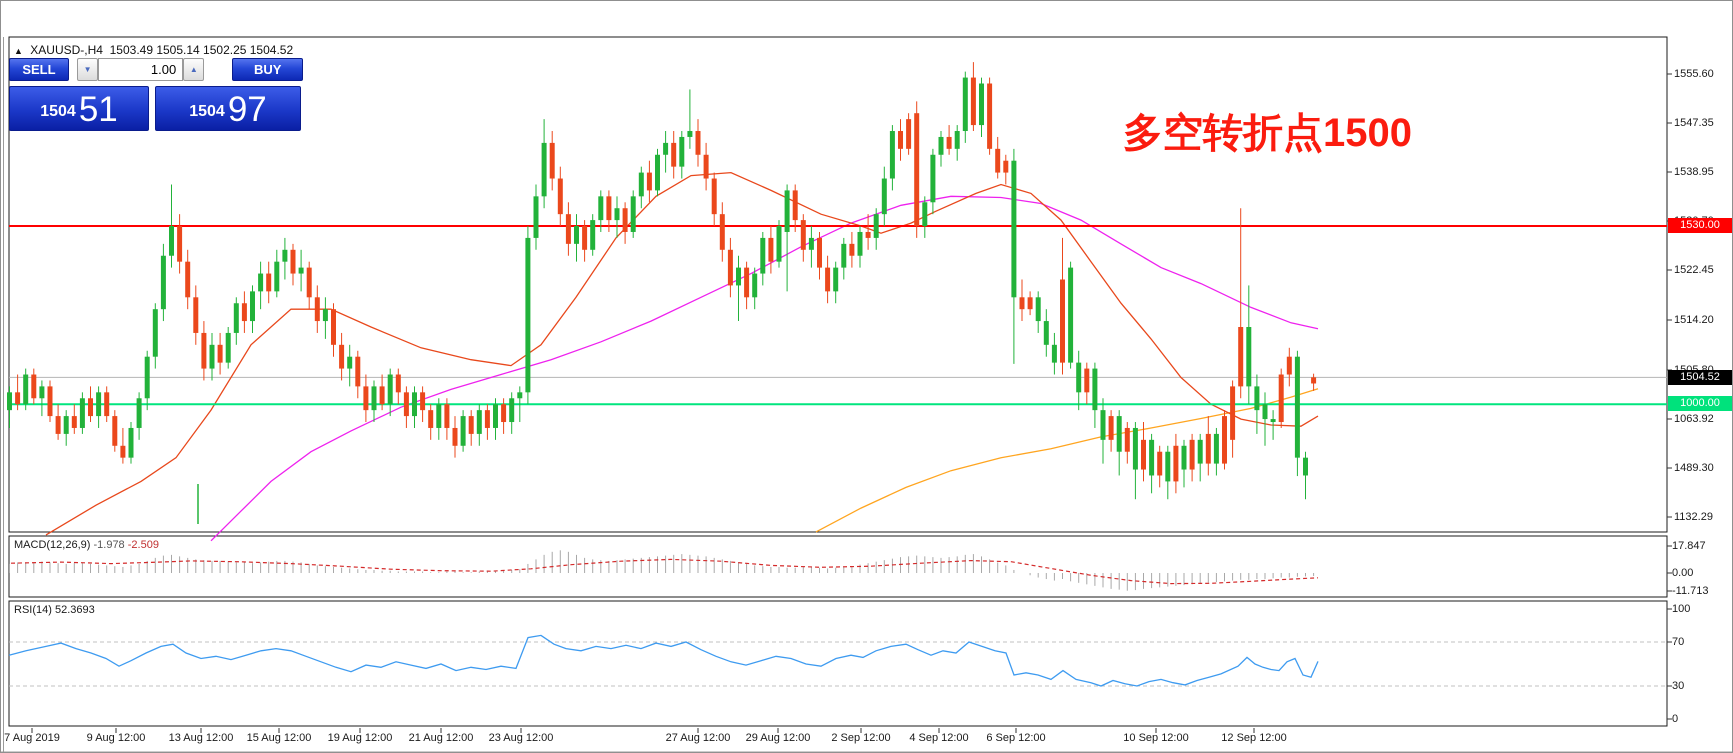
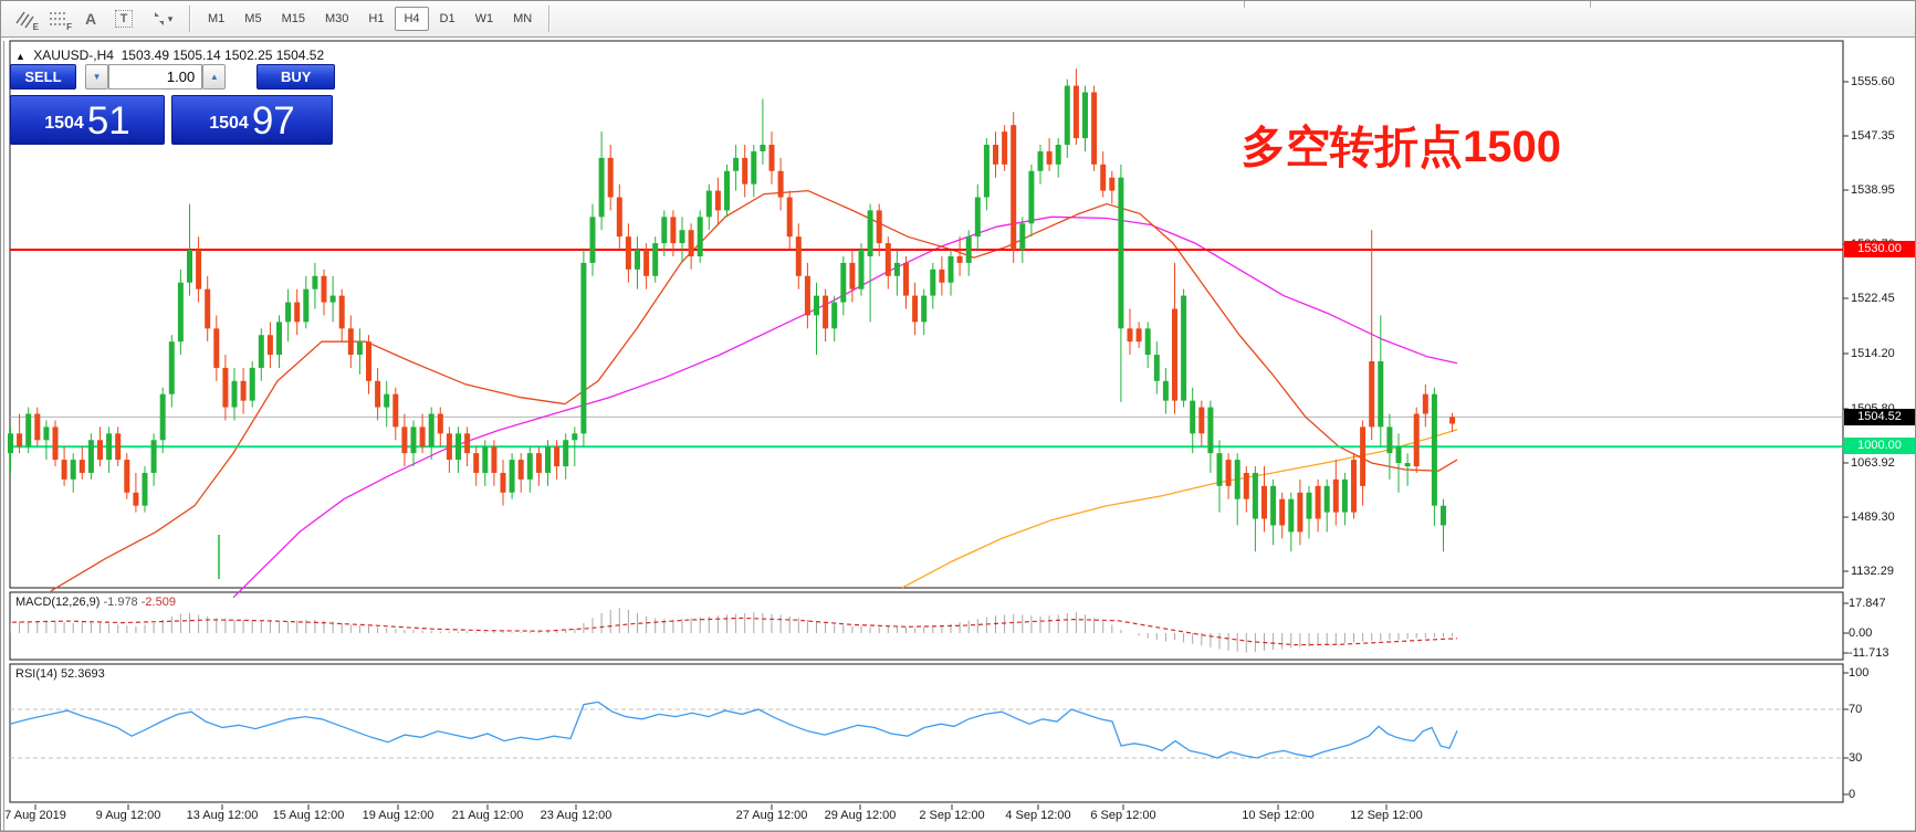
+ E
+ F
+ A
+ T
+ ▾
+ M1
+ M5
+ M15
+ M30
+ H1
+ H4
+ D1
+ W1
+ MN
  ▲ XAUUSD-,H4 1503.49 1505.14 1502.25 1504.52
  SELL
  ▼
  1.00
  ▲
  BUY
  1504
  51
  1504
  97
  多空转折点1500
  MACD(12,26,9) -1.978 -2.509
  RSI(14) 52.3693
  1555.60
  1547.35
  1538.95
  1522.45
  1514.20
  1063.92
  1489.30
  1132.29
  17.847
  0.00
  -11.713
  100
  70
  30
  0
  7 Aug 2019
  9 Aug 12:00
  13 Aug 12:00
  15 Aug 12:00
  19 Aug 12:00
  21 Aug 12:00
  23 Aug 12:00
  27 Aug 12:00
  29 Aug 12:00
  2 Sep 12:00
  4 Sep 12:00
  6 Sep 12:00
  10 Sep 12:00
  12 Sep 12:00
  1530.00
  1504.52
  1000.00
